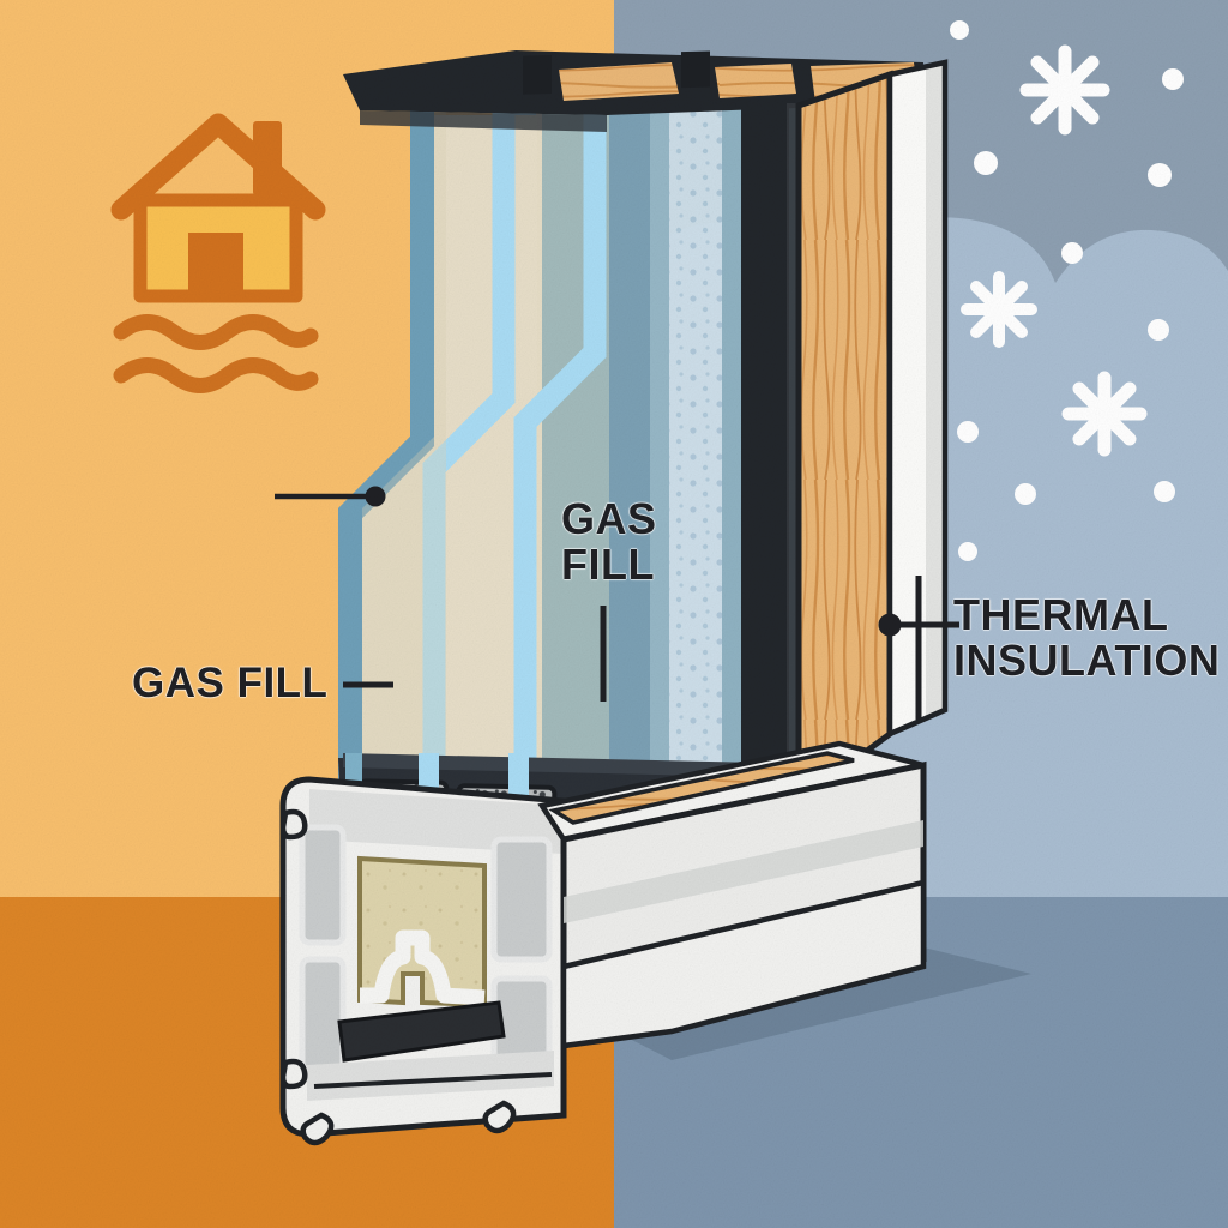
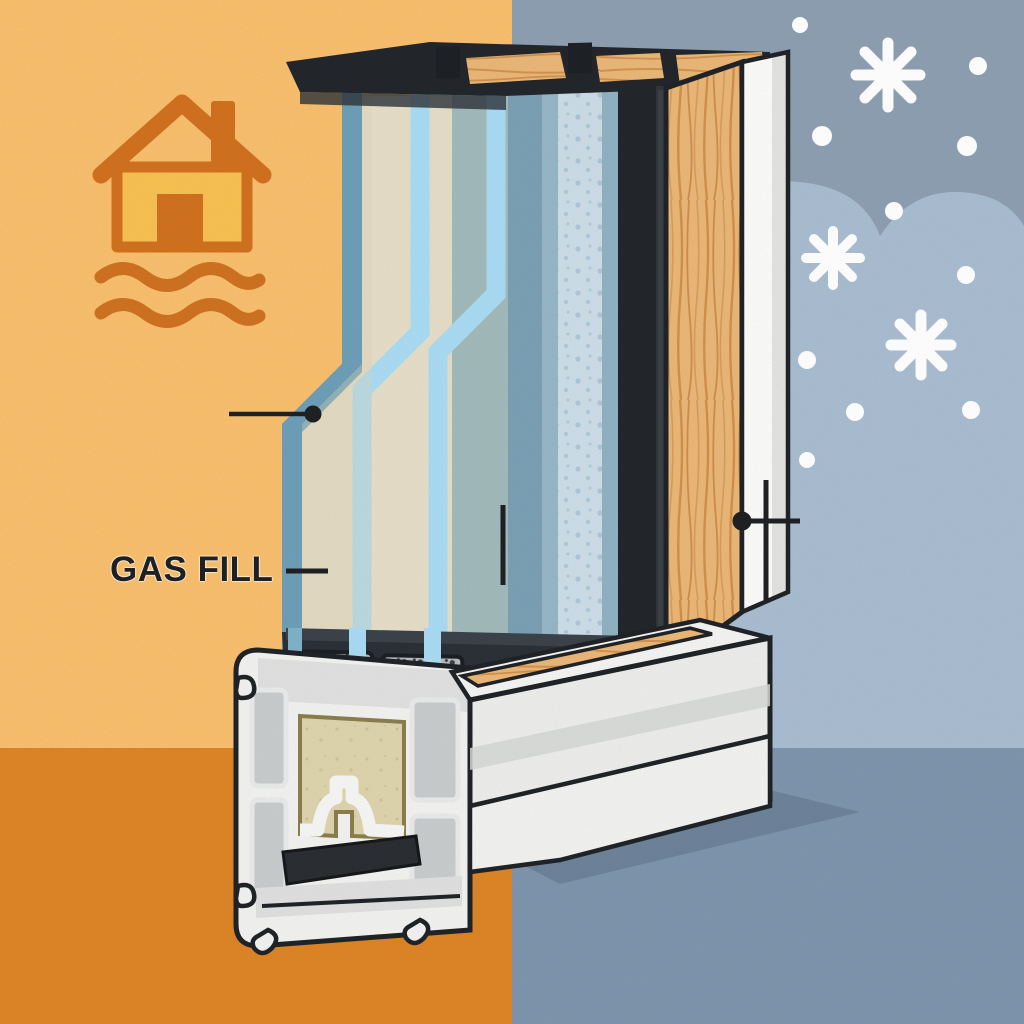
  GAS FILL
- GAS
- FILL
- THERMAL
- INSULATION
